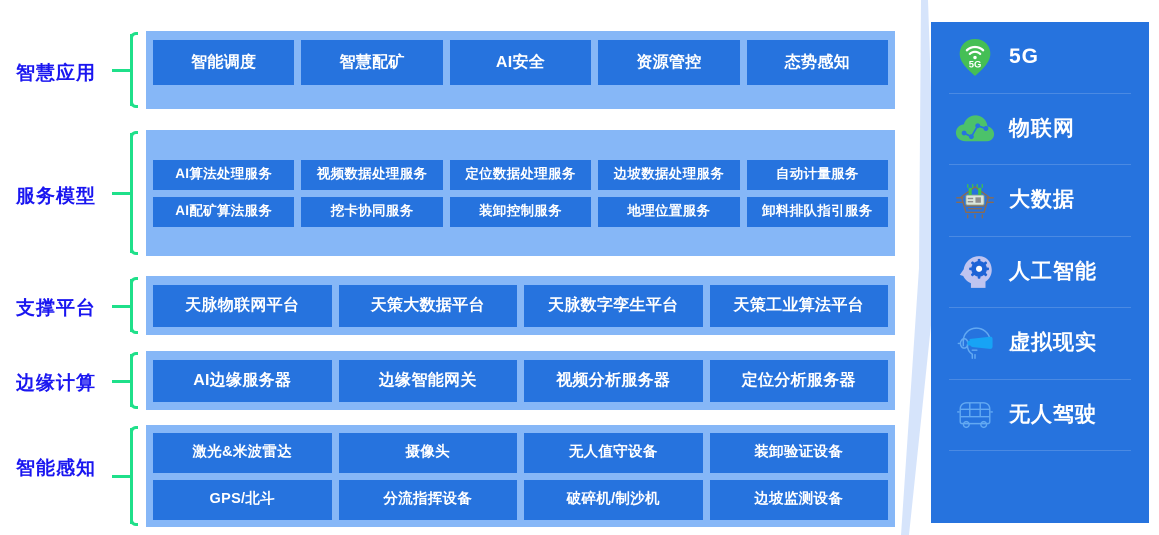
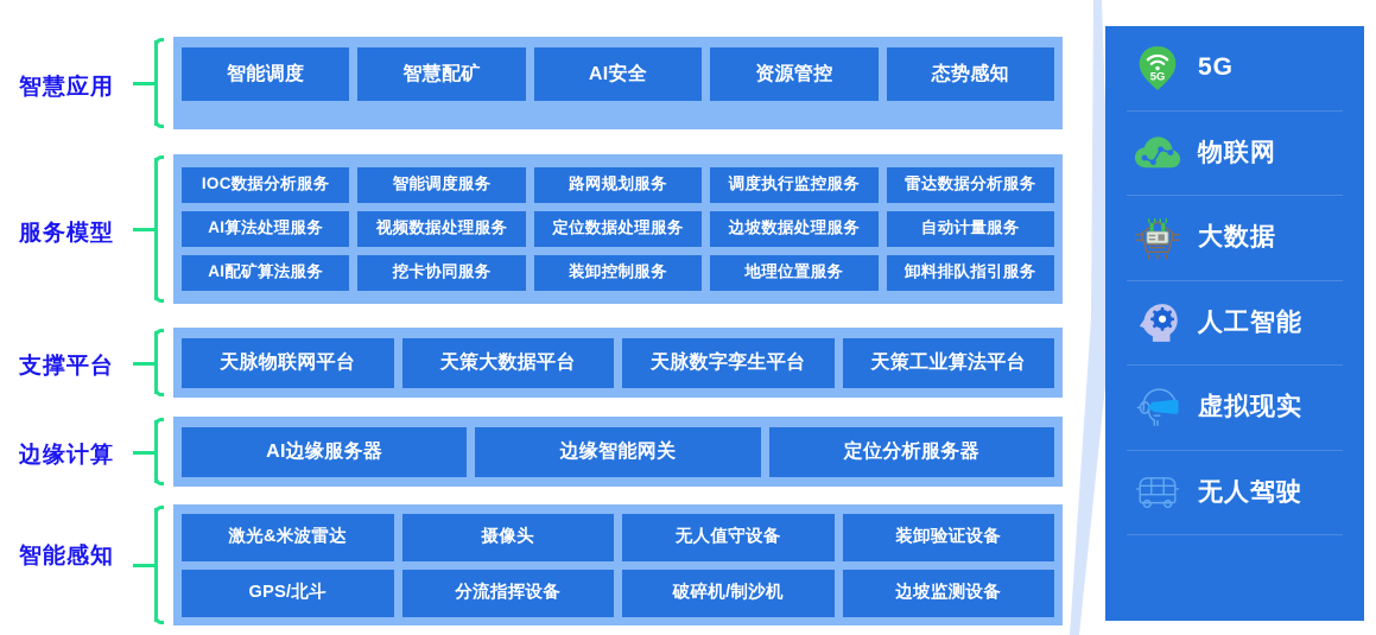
  智慧应用
  服务模型
  支撑平台
  边缘计算
  智能感知
  智能调度
  智慧配矿
  AI安全
  资源管控
  态势感知
+ IOC数据分析服务
+ 智能调度服务
+ 路网规划服务
+ 调度执行监控服务
+ 雷达数据分析服务
  AI算法处理服务
  视频数据处理服务
  定位数据处理服务
  边坡数据处理服务
  自动计量服务
  AI配矿算法服务
  挖卡协同服务
  装卸控制服务
  地理位置服务
  卸料排队指引服务
  天脉物联网平台
  天策大数据平台
  天脉数字孪生平台
  天策工业算法平台
  AI边缘服务器
  边缘智能网关
- 视频分析服务器
  定位分析服务器
  激光&米波雷达
  摄像头
  无人值守设备
  装卸验证设备
  GPS/北斗
  分流指挥设备
  破碎机/制沙机
  边坡监测设备
  5G
  5G
  物联网
  大数据
  人工智能
  虚拟现实
  无人驾驶
